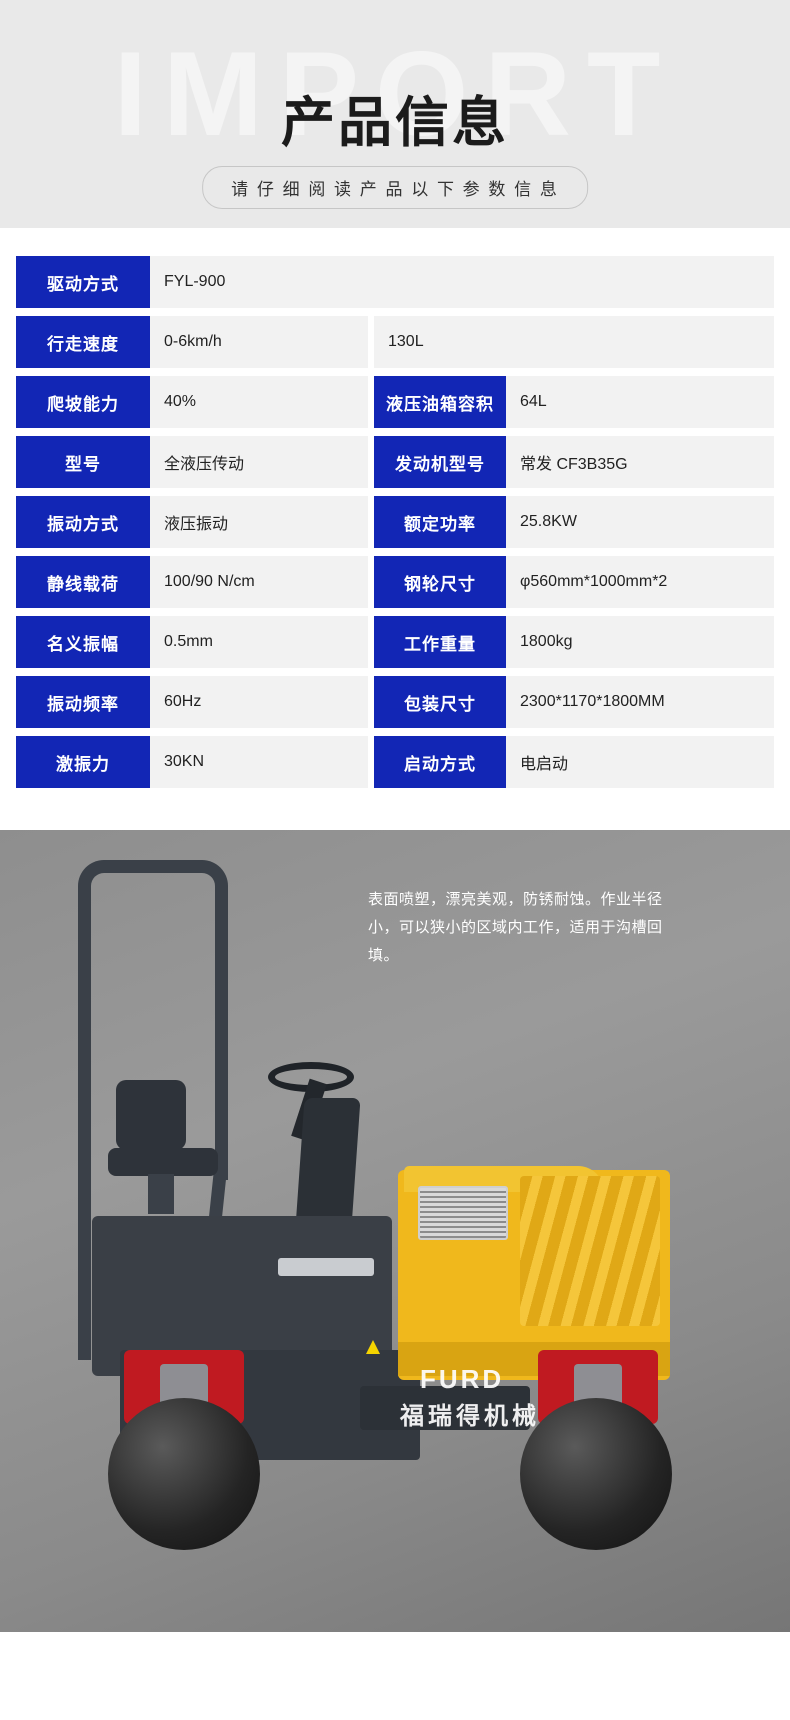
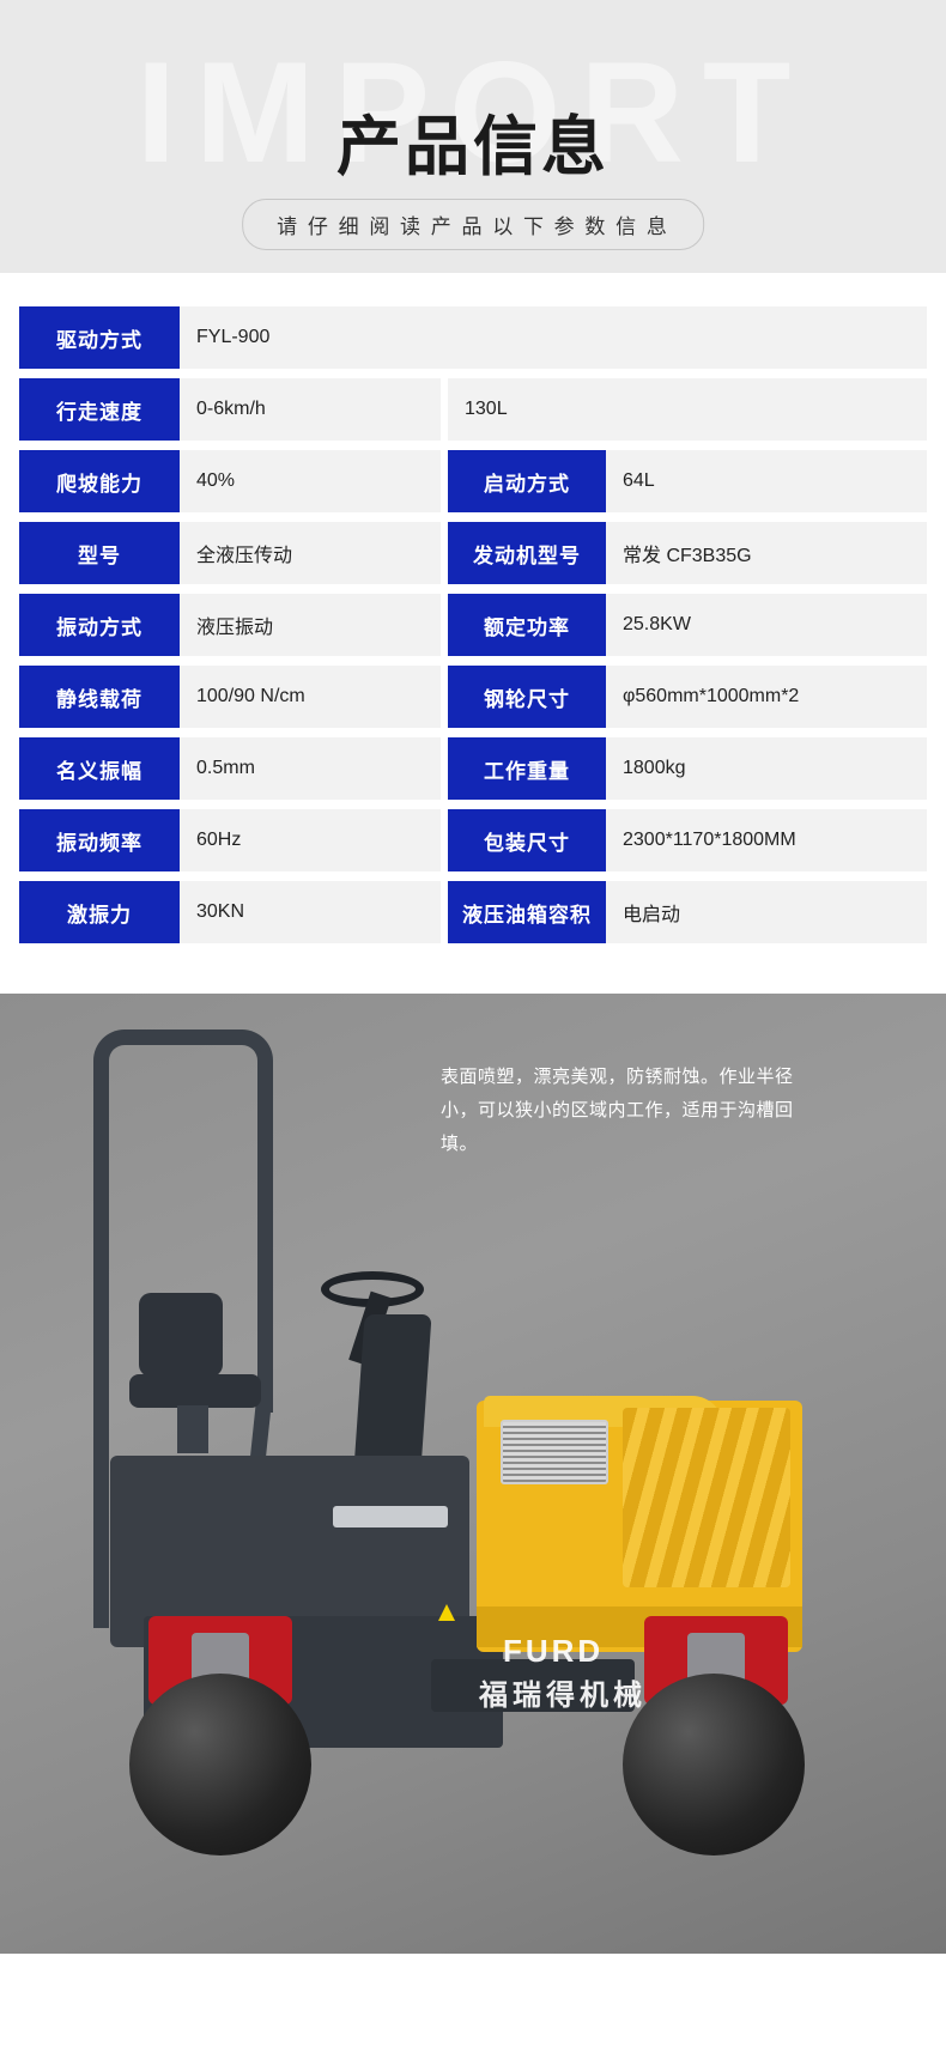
  IMPORT
  产品信息
  请 仔 细 阅 读 产 品 以 下 参 数 信 息
  驱动方式
  FYL-900
  行走速度
  0-6km/h
  130L
  爬坡能力
  40%
- 液压油箱容积
+ 启动方式
  64L
  型号
  全液压传动
  发动机型号
  常发 CF3B35G
  振动方式
  液压振动
  额定功率
  25.8KW
  静线载荷
  100/90 N/cm
  钢轮尺寸
  φ560mm*1000mm*2
  名义振幅
  0.5mm
  工作重量
  1800kg
  振动频率
  60Hz
  包装尺寸
  2300*1170*1800MM
  激振力
  30KN
- 启动方式
+ 液压油箱容积
  电启动
  FURD
  福瑞得机械
  表面喷塑，漂亮美观，防锈耐蚀。作业半径小，可以狭小的区域内工作，适用于沟槽回填。
